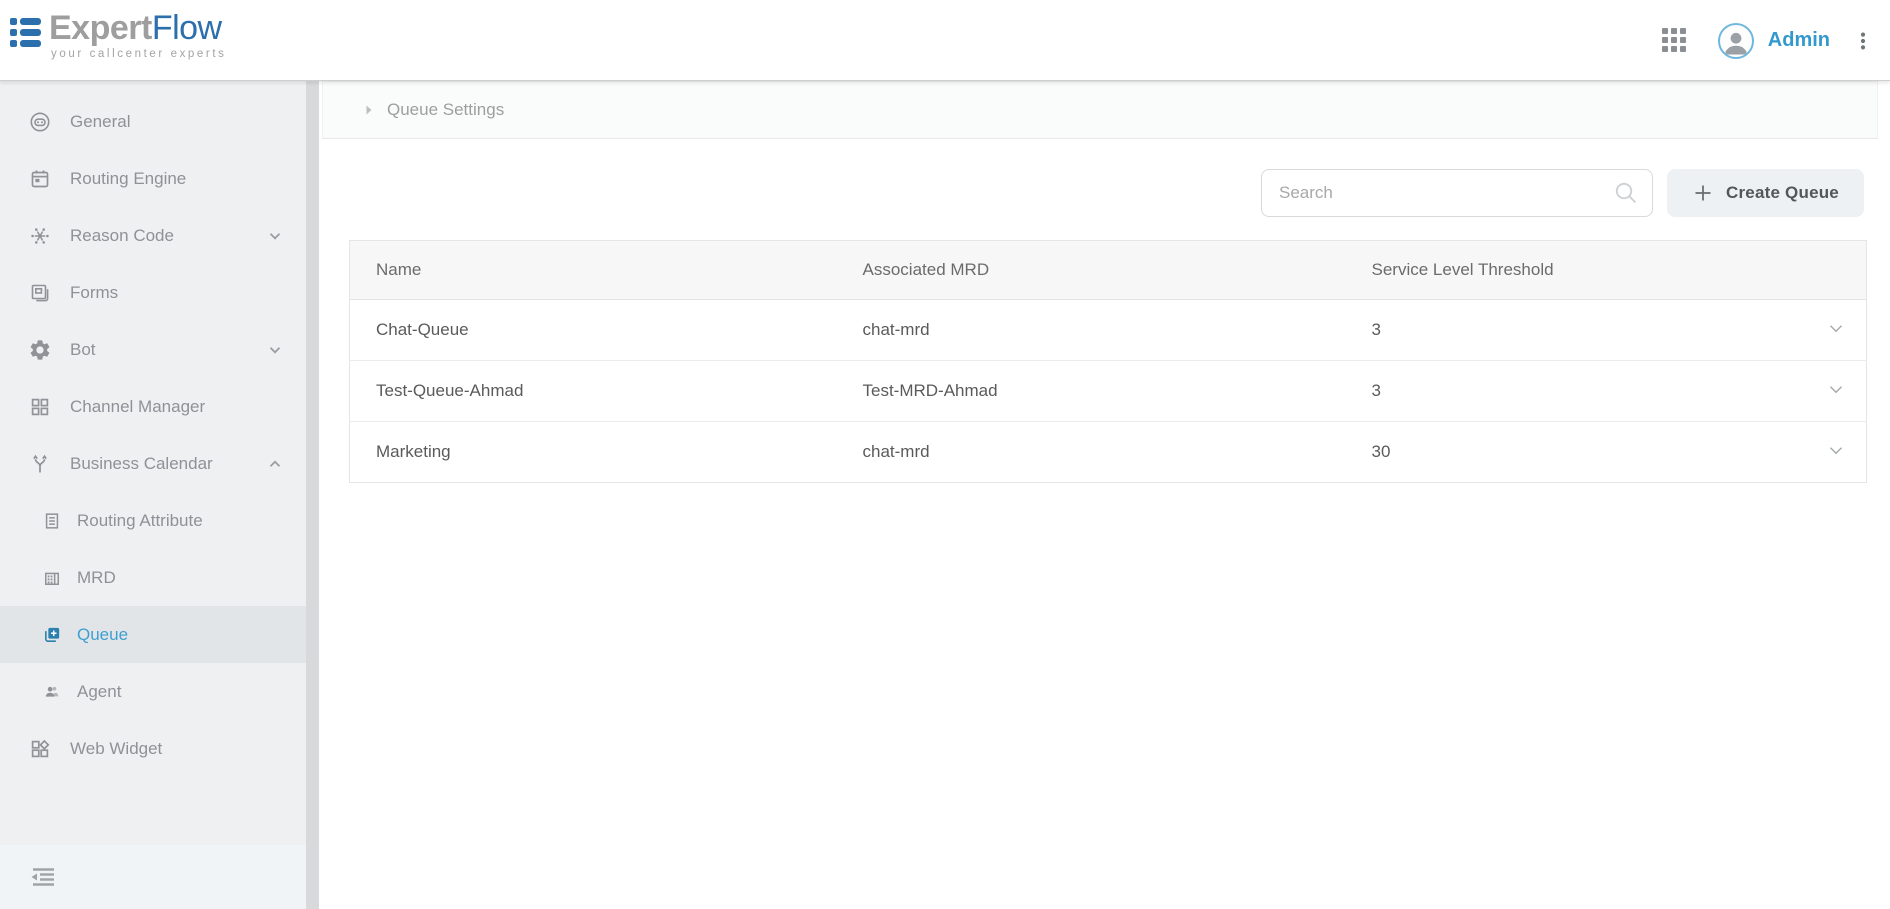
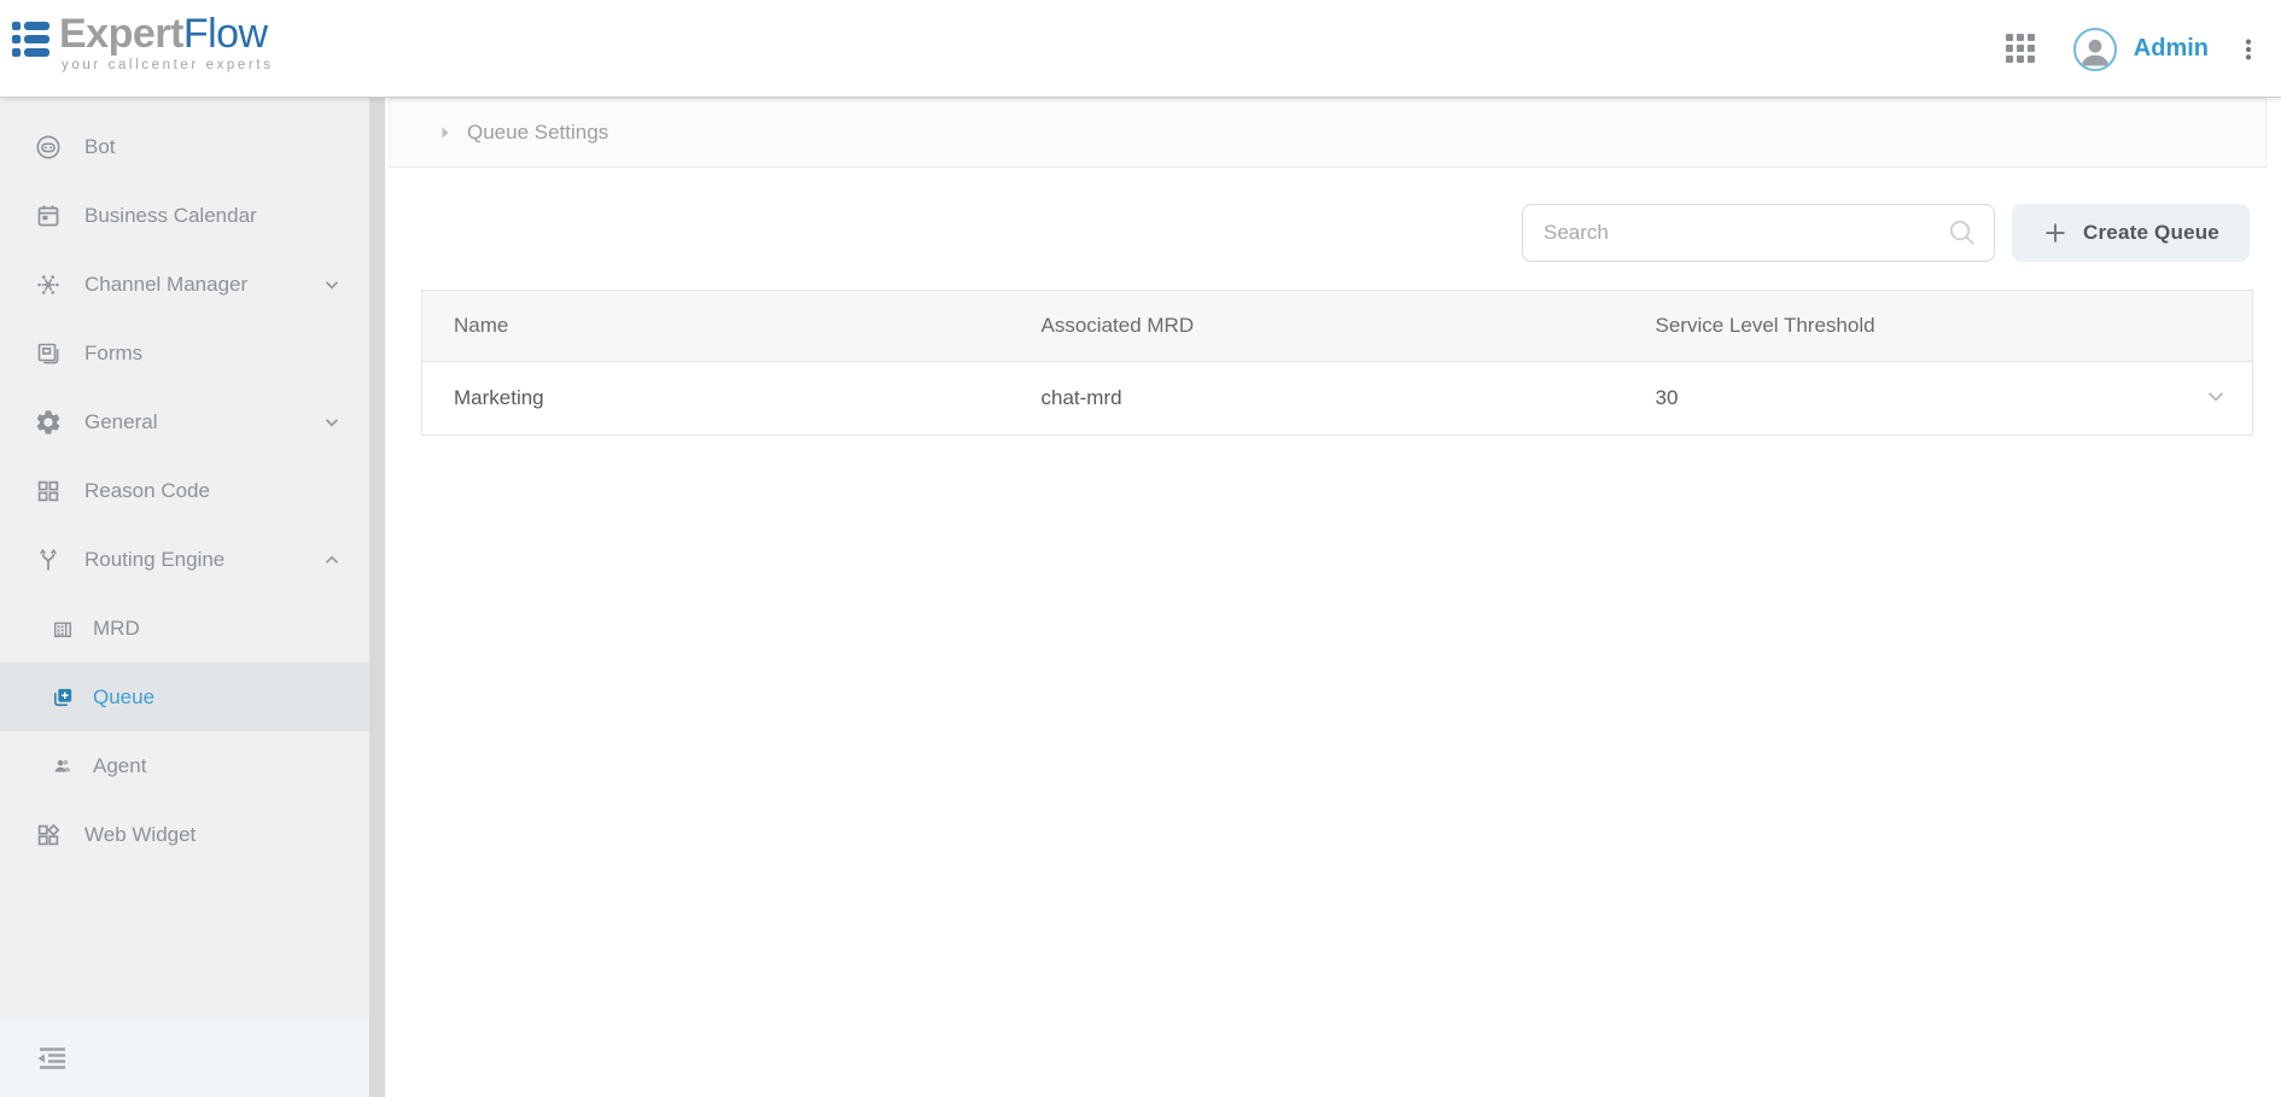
  ExpertFlow
  your callcenter experts
  Admin
- General
+ Bot
- Routing Engine
+ Business Calendar
- Reason Code
+ Channel Manager
  Forms
- Bot
+ General
- Channel Manager
+ Reason Code
- Business Calendar
+ Routing Engine
- Routing Attribute
  MRD
  Queue
  Agent
  Web Widget
  Queue Settings
  Search
  Create Queue
  Name	Associated MRD	Service Level Threshold
- Chat-Queue	chat-mrd	3
- Test-Queue-Ahmad	Test-MRD-Ahmad	3
  Marketing	chat-mrd	30
